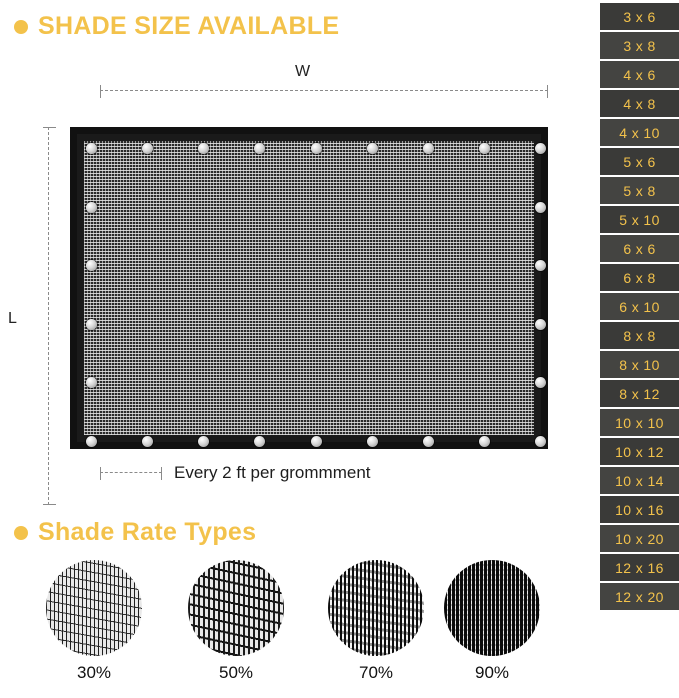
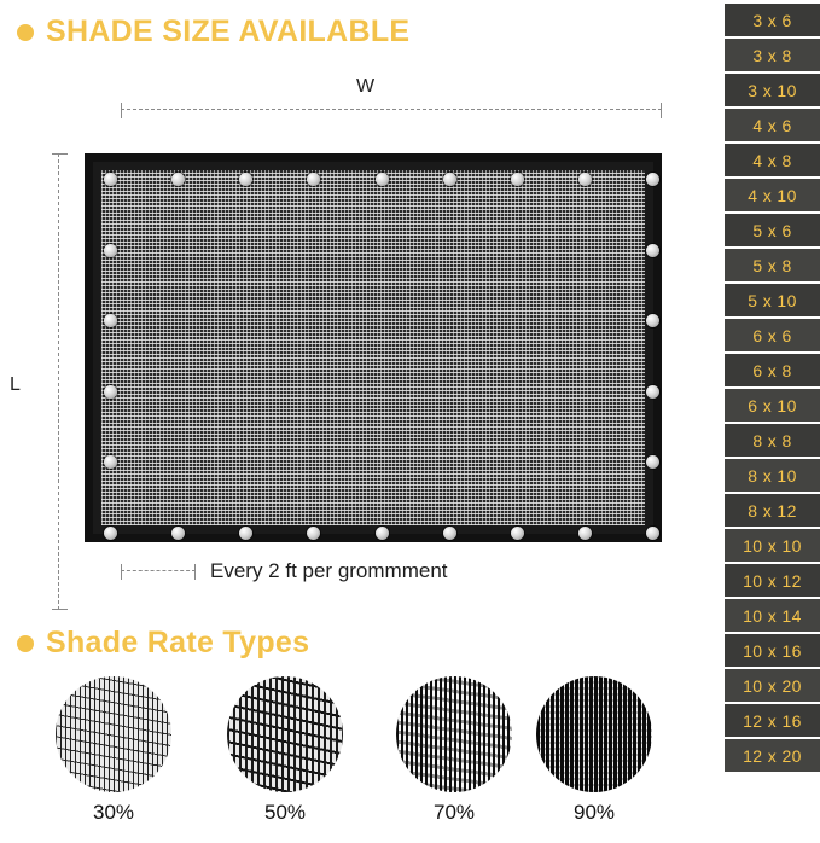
  SHADE SIZE AVAILABLE
  W
  L
  Every 2 ft per grommment
  Shade Rate Types
  30%
  50%
  70%
  90%
  3 x 6
  3 x 8
+ 3 x 10
  4 x 6
  4 x 8
  4 x 10
  5 x 6
  5 x 8
  5 x 10
  6 x 6
  6 x 8
  6 x 10
  8 x 8
  8 x 10
  8 x 12
  10 x 10
  10 x 12
  10 x 14
  10 x 16
  10 x 20
  12 x 16
  12 x 20
